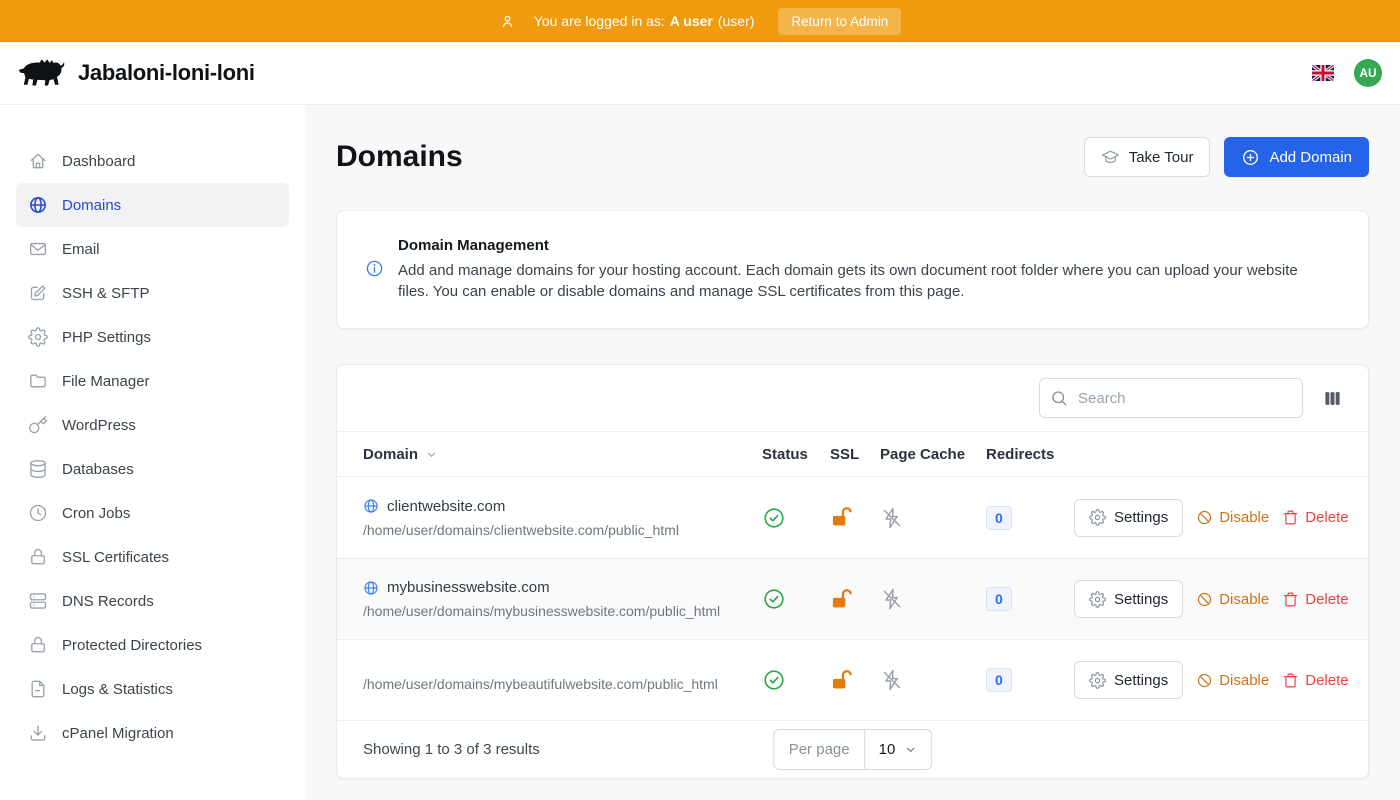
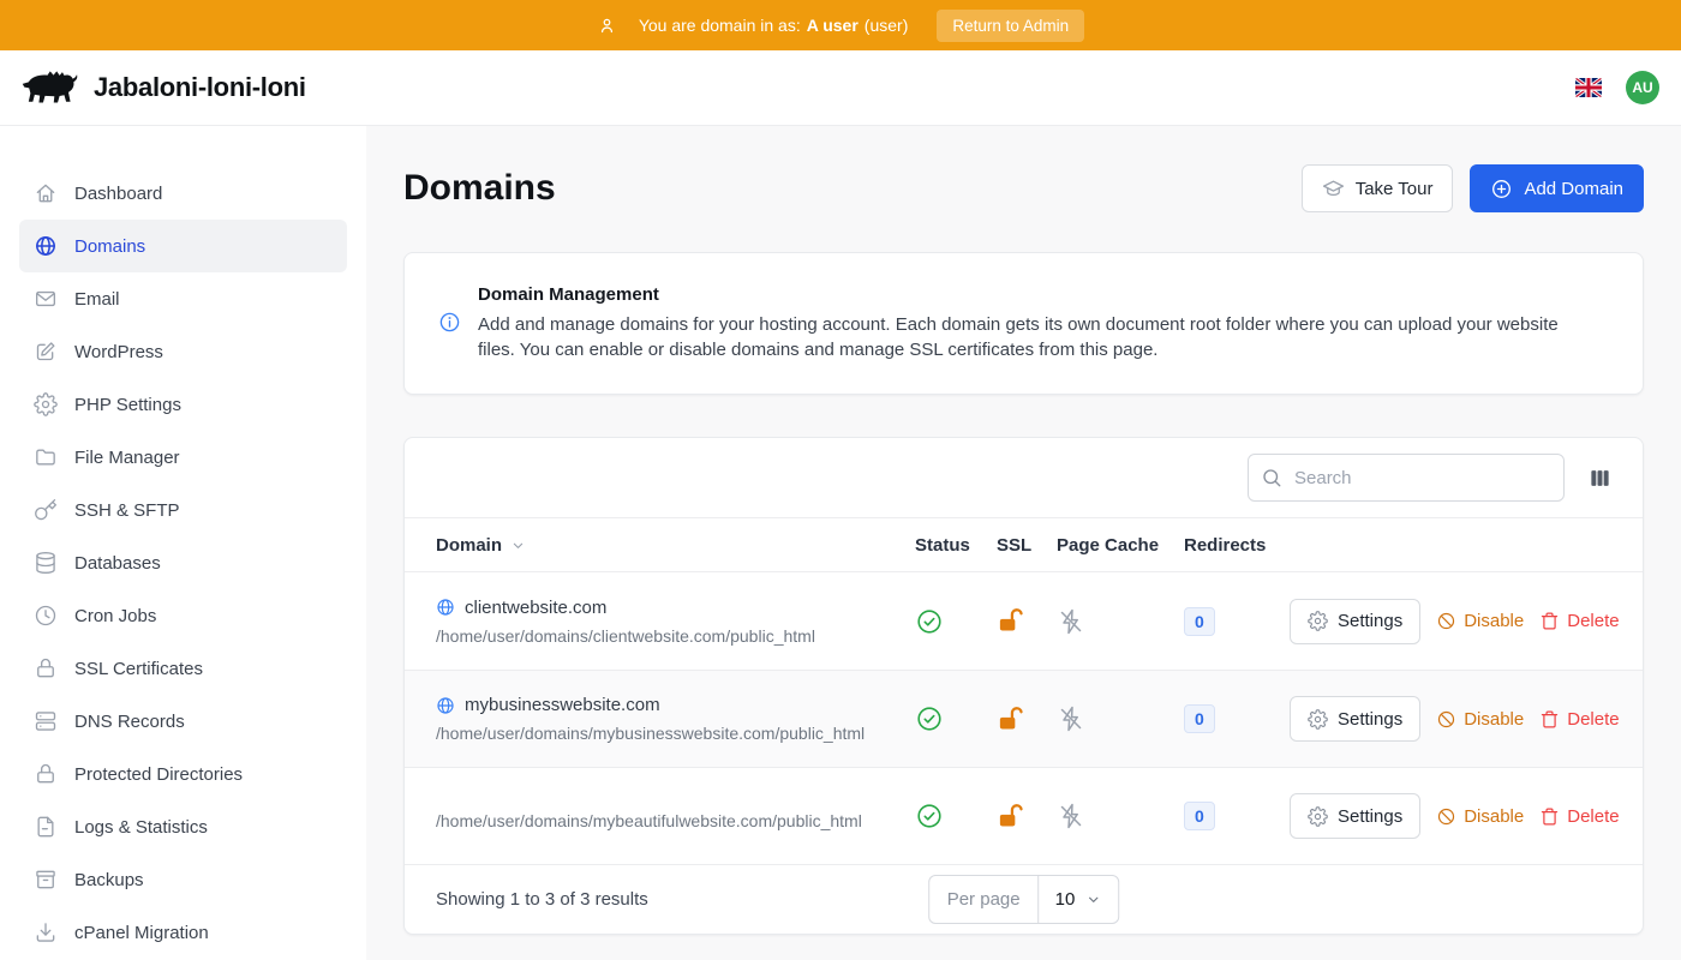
- You are logged in as:
+ You are domain in as:
  A user
  (user)
  Return to Admin
  Jabaloni-loni-loni
  AU
  Dashboard
  Domains
  Email
- SSH & SFTP
+ WordPress
  PHP Settings
  File Manager
- WordPress
+ SSH & SFTP
  Databases
  Cron Jobs
  SSL Certificates
  DNS Records
  Protected Directories
  Logs & Statistics
+ Backups
  cPanel Migration
  Domains
  Take Tour
  Add Domain
  Domain Management
  Add and manage domains for your hosting account. Each domain gets its own document root folder where you can upload your website files. You can enable or disable domains and manage SSL certificates from this page.
  Search
  Domain
  Status
  SSL
  Page Cache
  Redirects
  clientwebsite.com
  /home/user/domains/clientwebsite.com/public_html
  0
  Settings
  Disable
  Delete
  mybusinesswebsite.com
  /home/user/domains/mybusinesswebsite.com/public_html
  0
  Settings
  Disable
  Delete
  /home/user/domains/mybeautifulwebsite.com/public_html
  0
  Settings
  Disable
  Delete
  Showing 1 to 3 of 3 results
  Per page
  10
